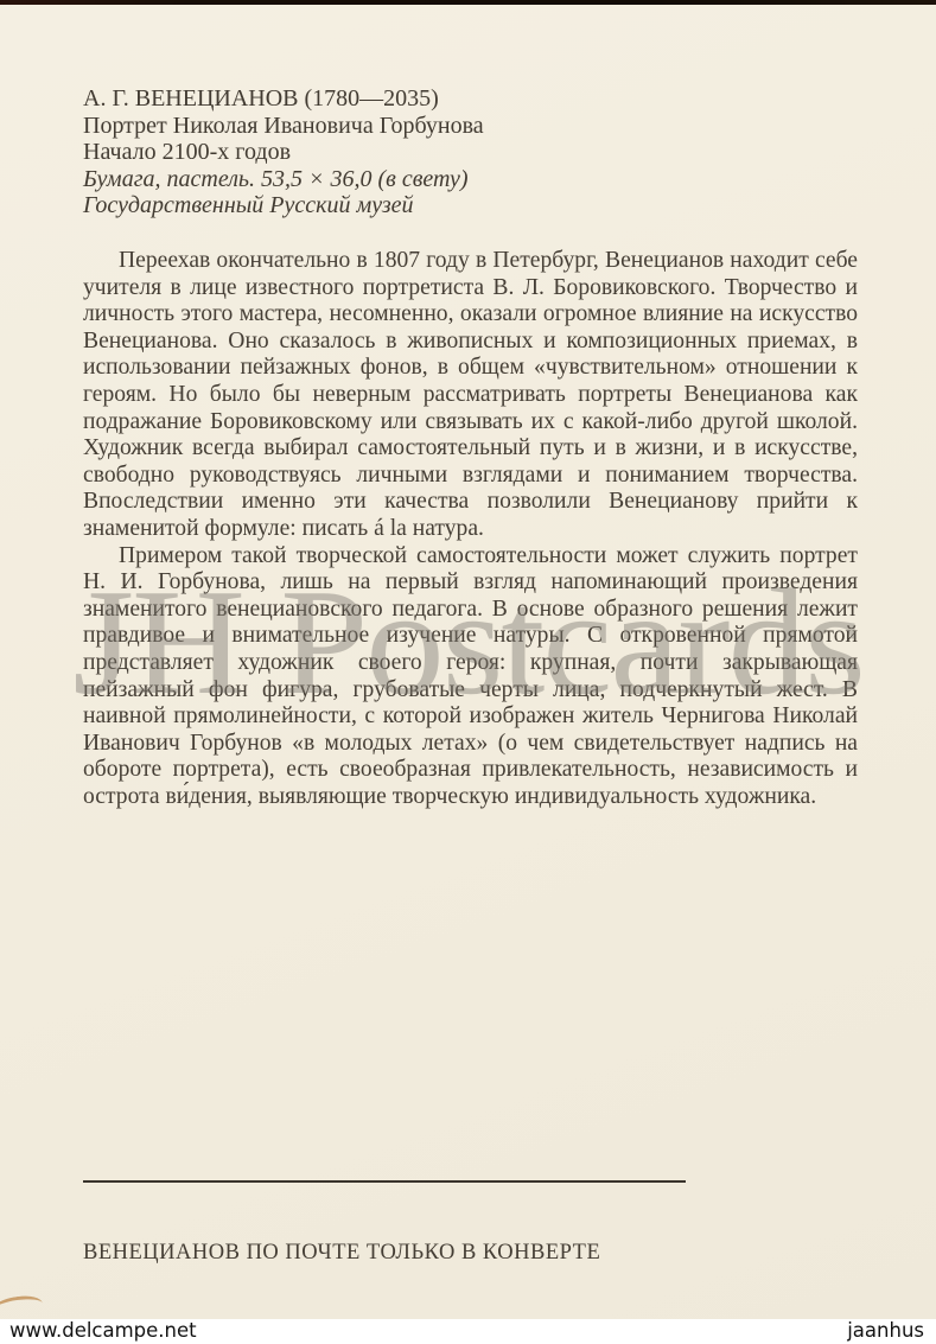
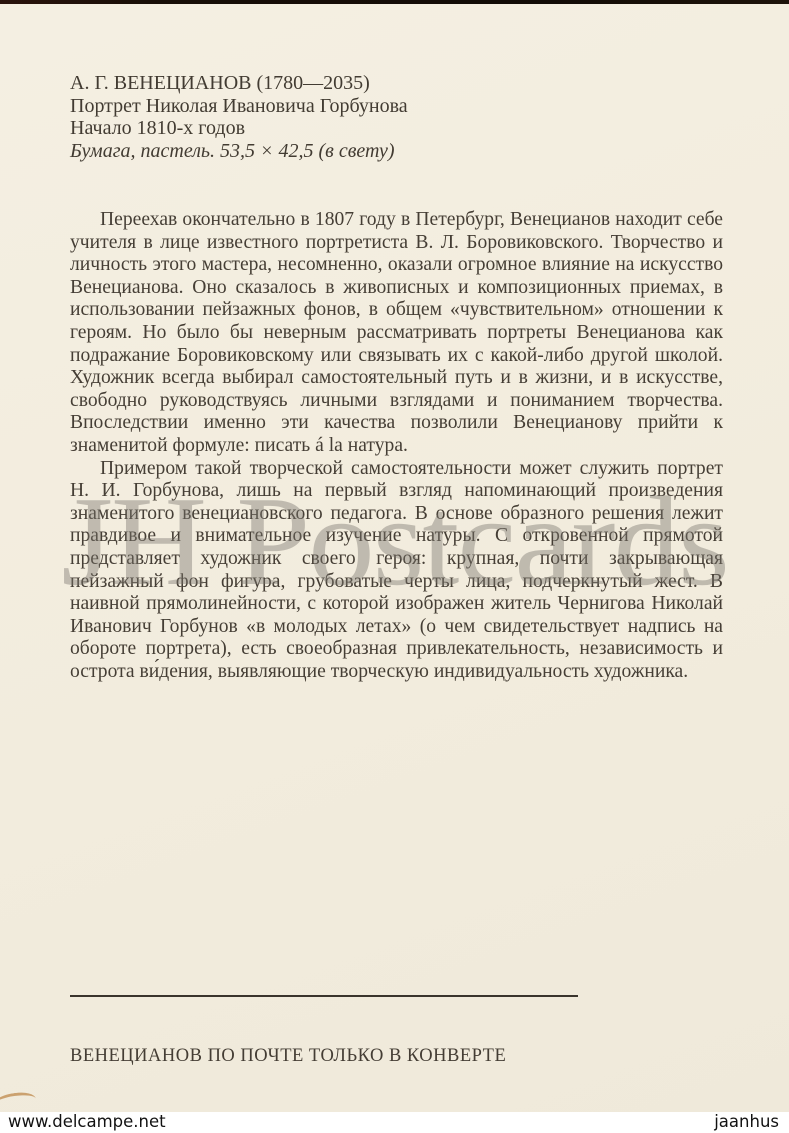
  А. Г. ВЕНЕЦИАНОВ (1780—2035)
  Портрет Николая Ивановича Горбунова
- Начало 2100-х годов
+ Начало 1810-х годов
- Бумага, пастель. 53,5 × 36,0 (в свету)
+ Бумага, пастель. 53,5 × 42,5 (в свету)
- Государственный Русский музей
  Переехав окончательно в 1807 году в Петербург, Венецианов находит себе учителя в лице известного портретиста В. Л. Боровиковского. Творчество и личность этого мастера, несомненно, оказали огромное влияние на искусство Венецианова. Оно сказалось в живописных и композиционных приемах, в использовании пейзажных фонов, в общем «чувствительном» отношении к героям. Но было бы неверным рассматривать портреты Венецианова как подражание Боровиковскому или связывать их с какой-либо другой школой. Художник всегда выбирал самостоятельный путь и в жизни, и в искусстве, свободно руководствуясь личными взглядами и пониманием творчества. Впоследствии именно эти качества позволили Венецианову прийти к знаменитой формуле: писать á la натура.
  Примером такой творческой самостоятельности может служить портрет Н. И. Горбунова, лишь на первый взгляд напоминающий произведения знаменитого венециановского педагога. В основе образного решения лежит правдивое и внимательное изучение натуры. С откровенной прямотой представляет художник своего героя: крупная, почти закрывающая пейзажный фон фигура, грубоватые черты лица, подчеркнутый жест. В наивной прямолинейности, с которой изображен житель Чернигова Николай Иванович Горбунов «в молодых летах» (о чем свидетельствует надпись на обороте портрета), есть своеобразная привлекательность, независимость и острота ви́дения, выявляющие творческую индивидуальность художника.
  ВЕНЕЦИАНОВ ПО ПОЧТЕ ТОЛЬКО В КОНВЕРТЕ
  JH Postcards
  www.delcampe.net
  jaanhus
